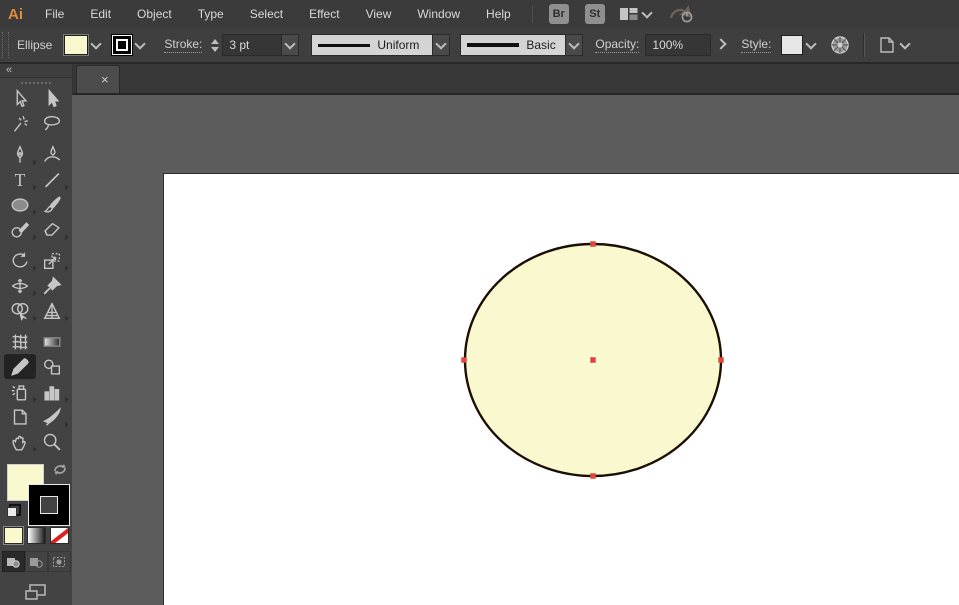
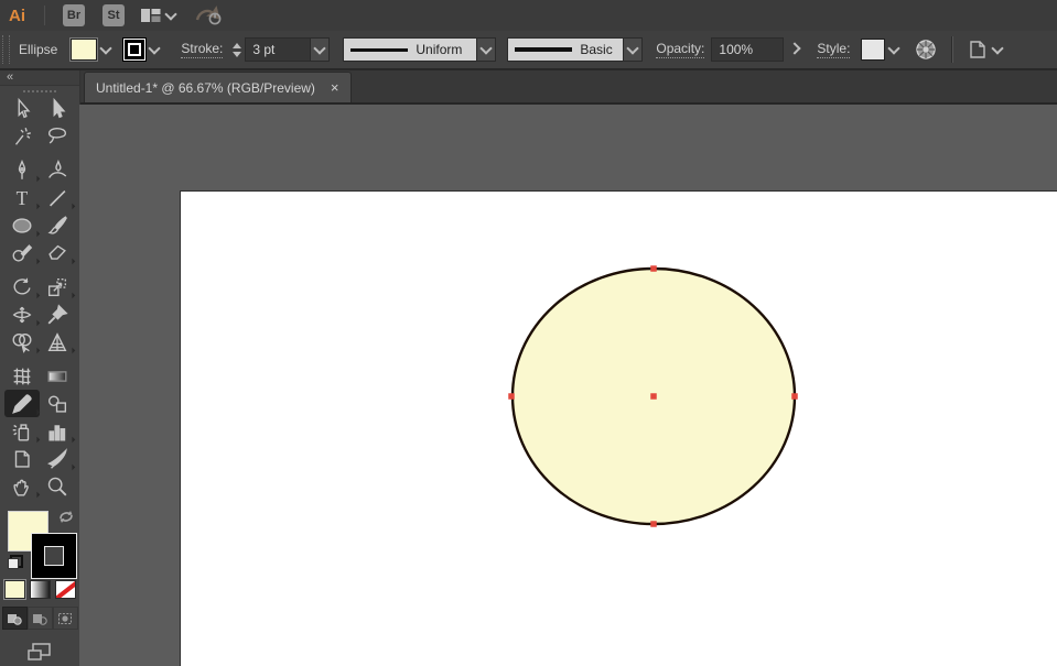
  Ai
- File
- Edit
- Object
- Type
- Select
- Effect
- View
- Window
- Help
  Br
  St
  Ellipse
  Stroke:
  3 pt
  Uniform
  Basic
  Opacity:
  100%
  Style:
+ Untitled-1* @ 66.67% (RGB/Preview)
  ×
  «
  T
